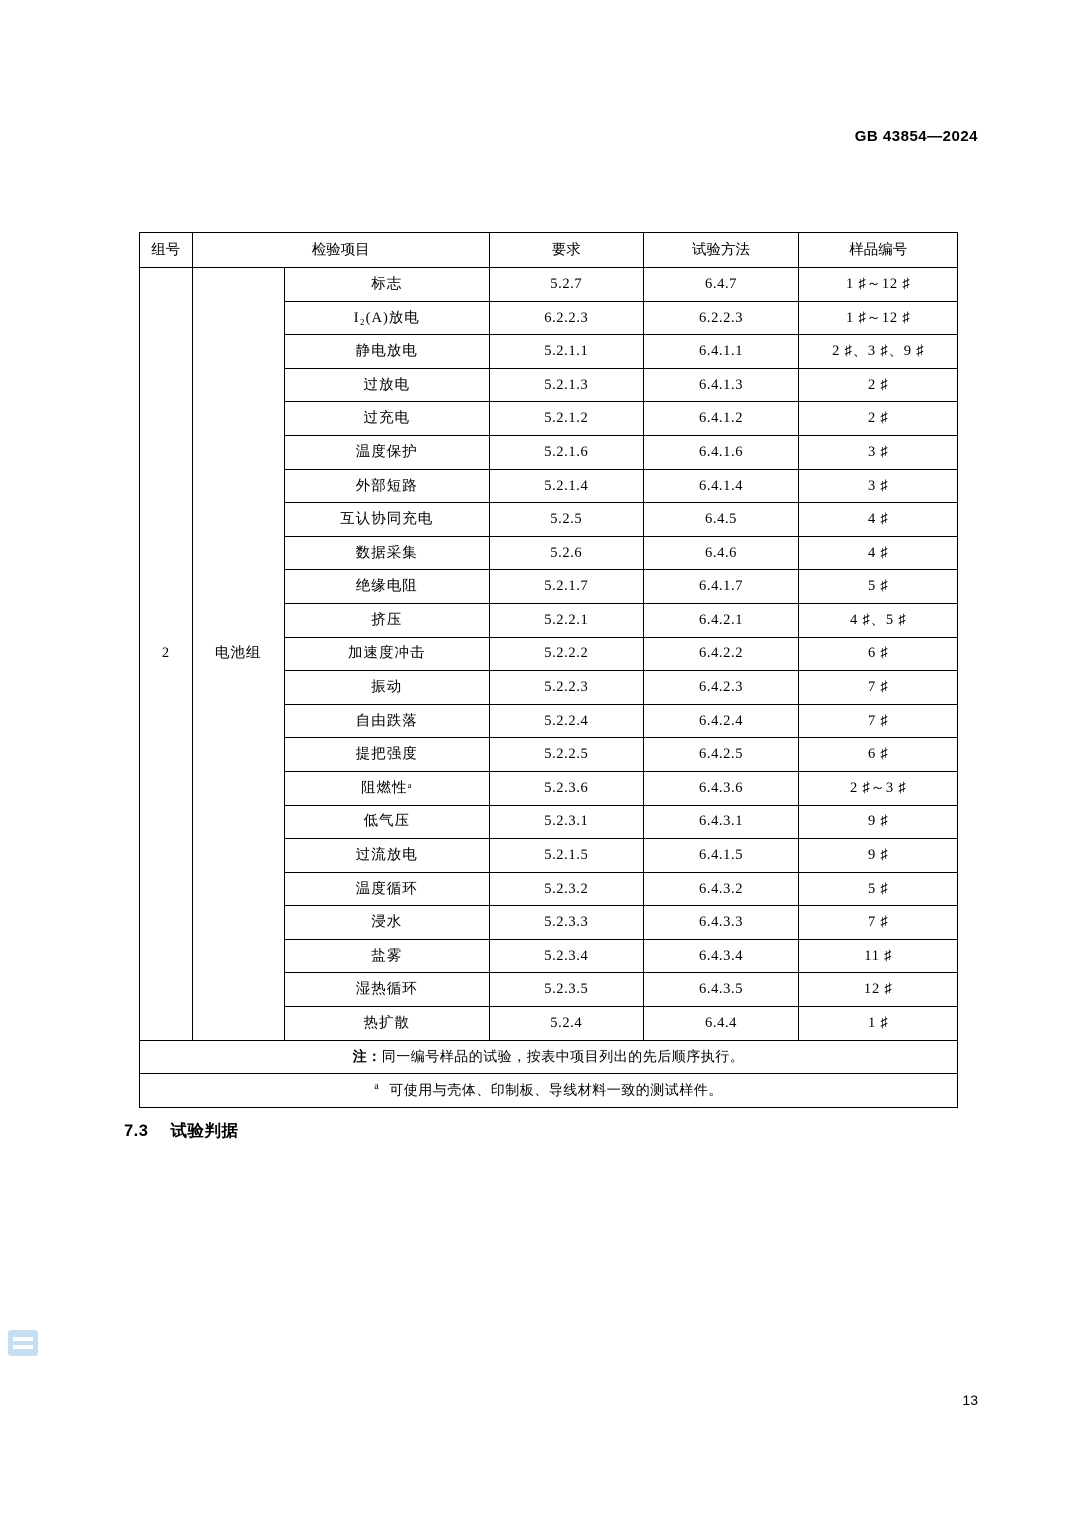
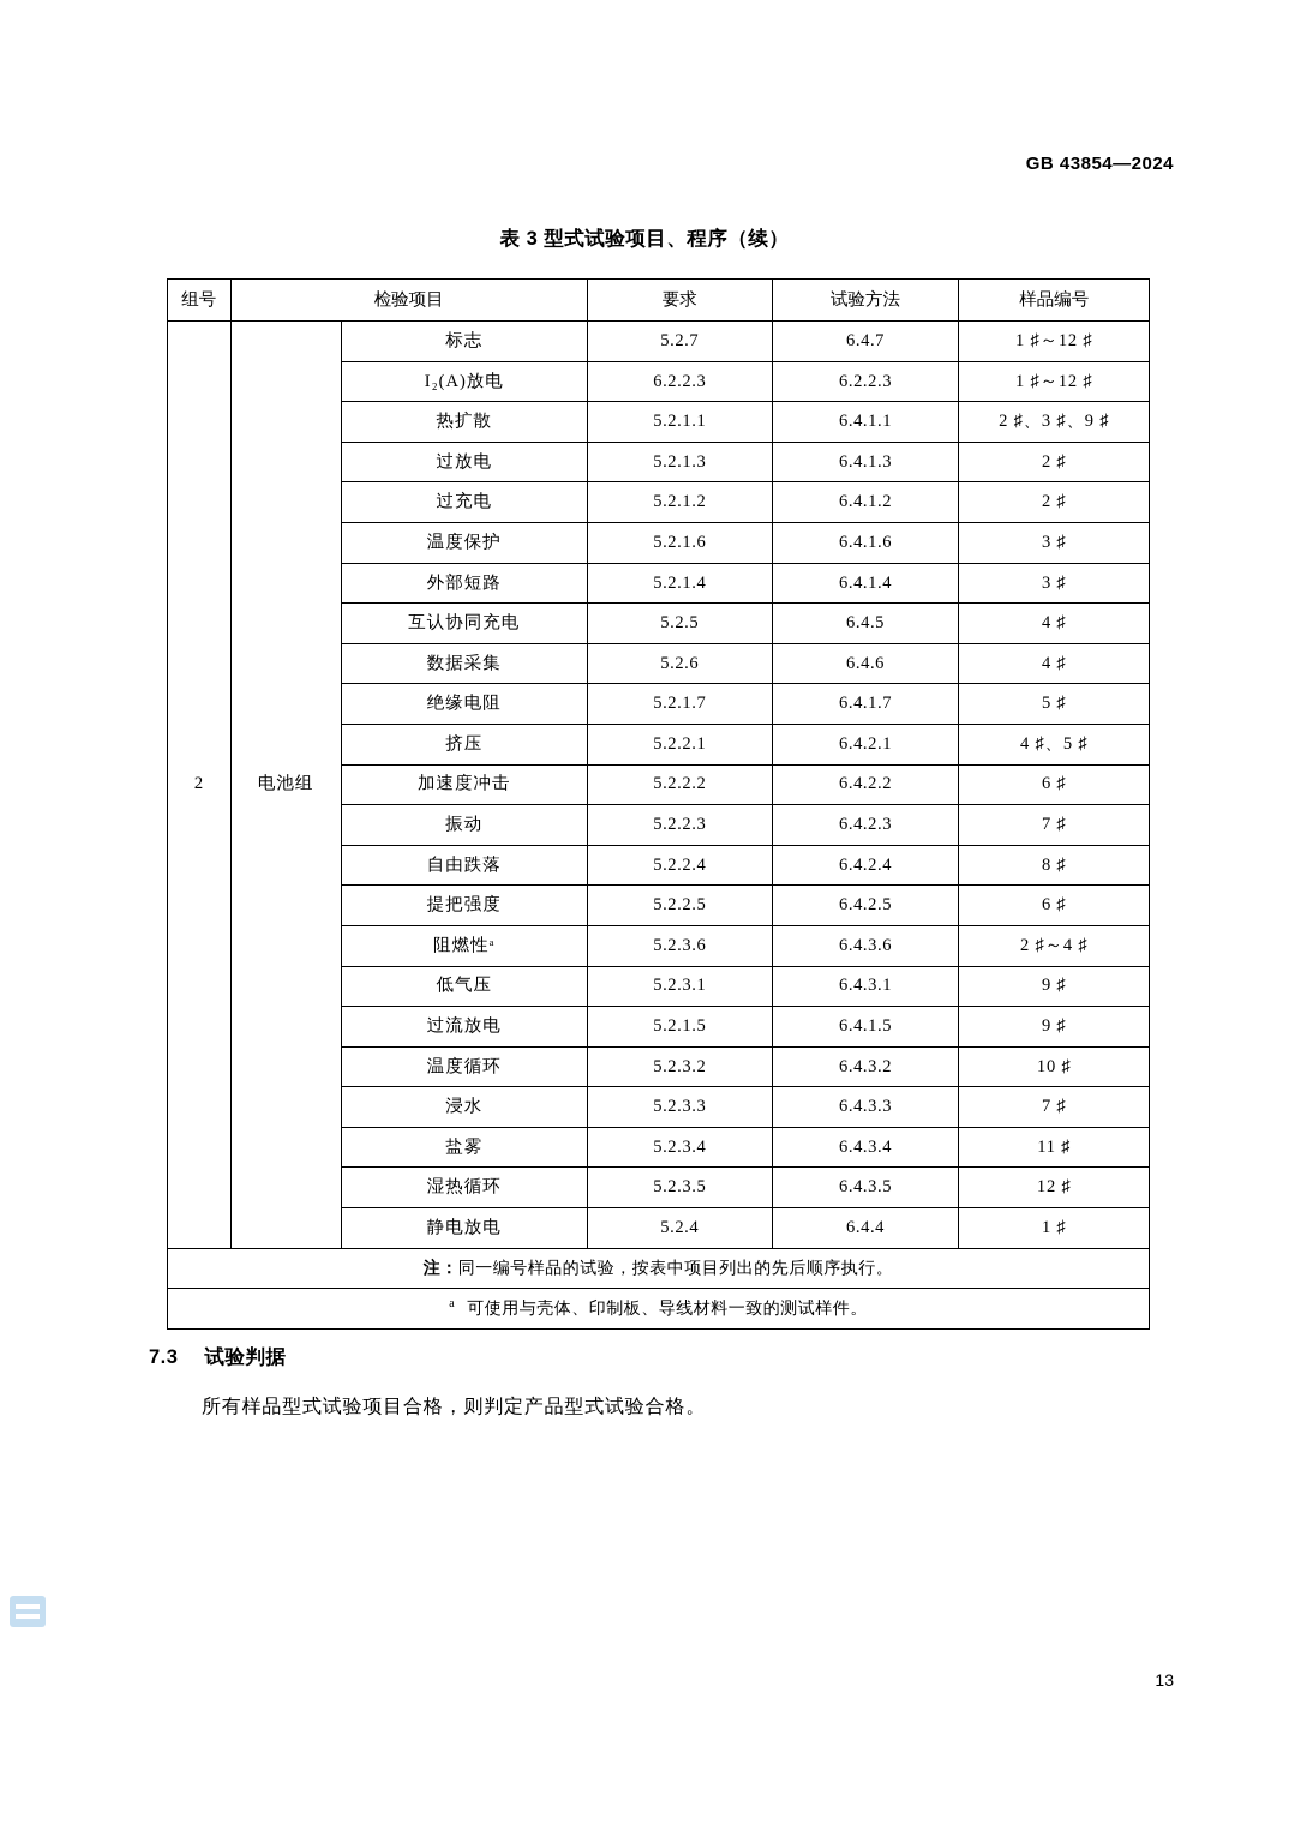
  GB 43854—2024
+ 表 3 型式试验项目、程序（续）
  组号	检验项目	要求	试验方法	样品编号
  2	电池组	标志	5.2.7	6.4.7	1 ♯～12 ♯
  I₂(A)放电	6.2.2.3	6.2.2.3	1 ♯～12 ♯
- 静电放电	5.2.1.1	6.4.1.1	2 ♯、3 ♯、9 ♯
+ 热扩散	5.2.1.1	6.4.1.1	2 ♯、3 ♯、9 ♯
  过放电	5.2.1.3	6.4.1.3	2 ♯
  过充电	5.2.1.2	6.4.1.2	2 ♯
  温度保护	5.2.1.6	6.4.1.6	3 ♯
  外部短路	5.2.1.4	6.4.1.4	3 ♯
  互认协同充电	5.2.5	6.4.5	4 ♯
  数据采集	5.2.6	6.4.6	4 ♯
  绝缘电阻	5.2.1.7	6.4.1.7	5 ♯
  挤压	5.2.2.1	6.4.2.1	4 ♯、5 ♯
  加速度冲击	5.2.2.2	6.4.2.2	6 ♯
  振动	5.2.2.3	6.4.2.3	7 ♯
- 自由跌落	5.2.2.4	6.4.2.4	7 ♯
+ 自由跌落	5.2.2.4	6.4.2.4	8 ♯
  提把强度	5.2.2.5	6.4.2.5	6 ♯
- 阻燃性ᵃ	5.2.3.6	6.4.3.6	2 ♯～3 ♯
+ 阻燃性ᵃ	5.2.3.6	6.4.3.6	2 ♯～4 ♯
  低气压	5.2.3.1	6.4.3.1	9 ♯
  过流放电	5.2.1.5	6.4.1.5	9 ♯
- 温度循环	5.2.3.2	6.4.3.2	5 ♯
+ 温度循环	5.2.3.2	6.4.3.2	10 ♯
  浸水	5.2.3.3	6.4.3.3	7 ♯
  盐雾	5.2.3.4	6.4.3.4	11 ♯
  湿热循环	5.2.3.5	6.4.3.5	12 ♯
- 热扩散	5.2.4	6.4.4	1 ♯
+ 静电放电	5.2.4	6.4.4	1 ♯
  注：同一编号样品的试验，按表中项目列出的先后顺序执行。
  a 可使用与壳体、印制板、导线材料一致的测试样件。
  7.3 试验判据
+ 所有样品型式试验项目合格，则判定产品型式试验合格。
  13
